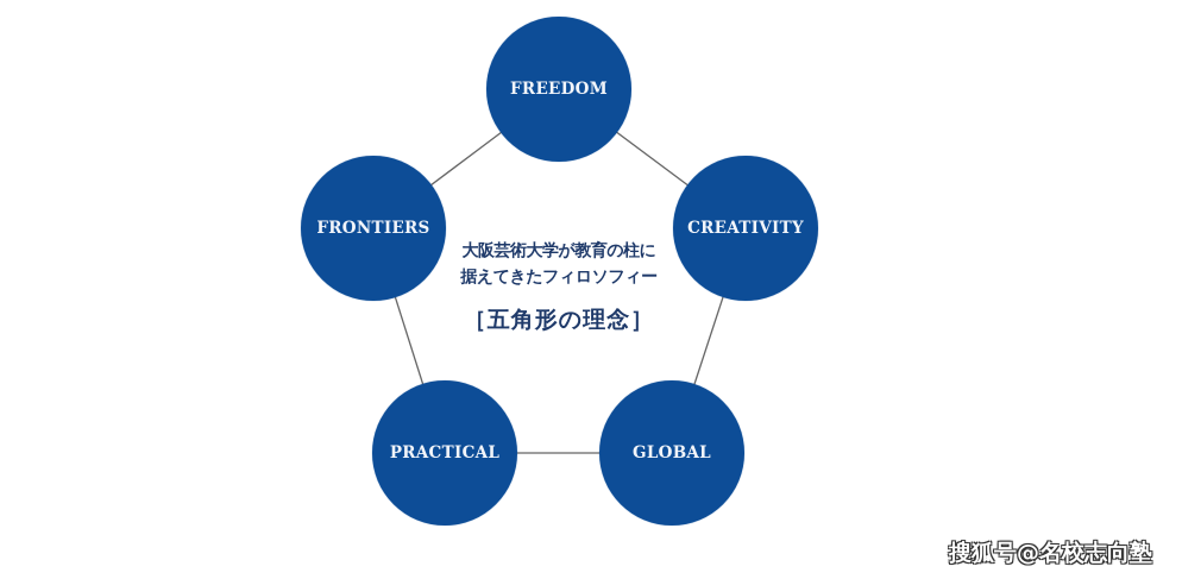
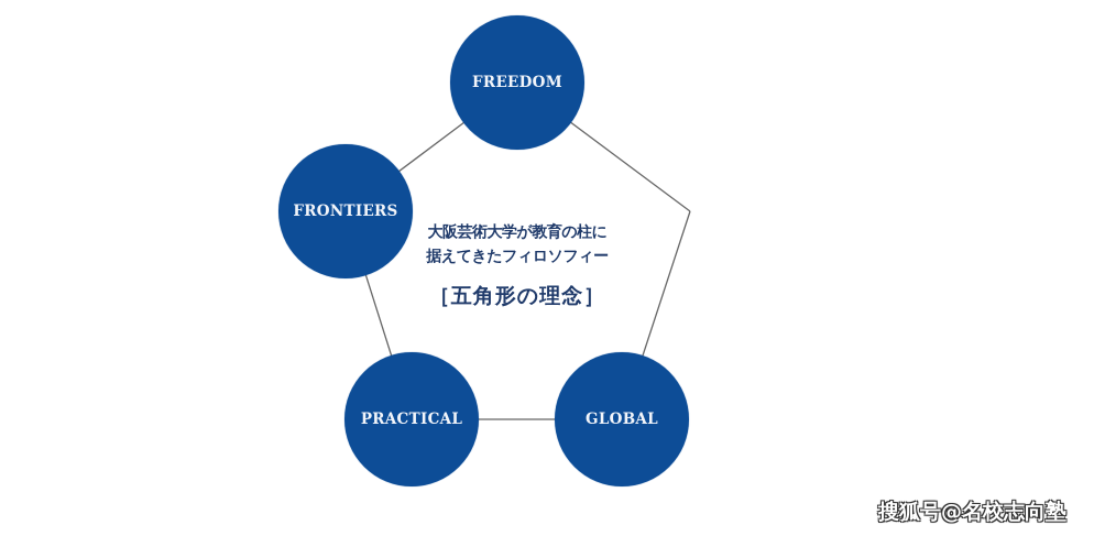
  FREEDOM
- CREATIVITY
  GLOBAL
  PRACTICAL
  FRONTIERS
  大阪芸術大学が教育の柱に
  据えてきたフィロソフィー
  ［五角形の理念］
  搜狐号@名校志向塾
